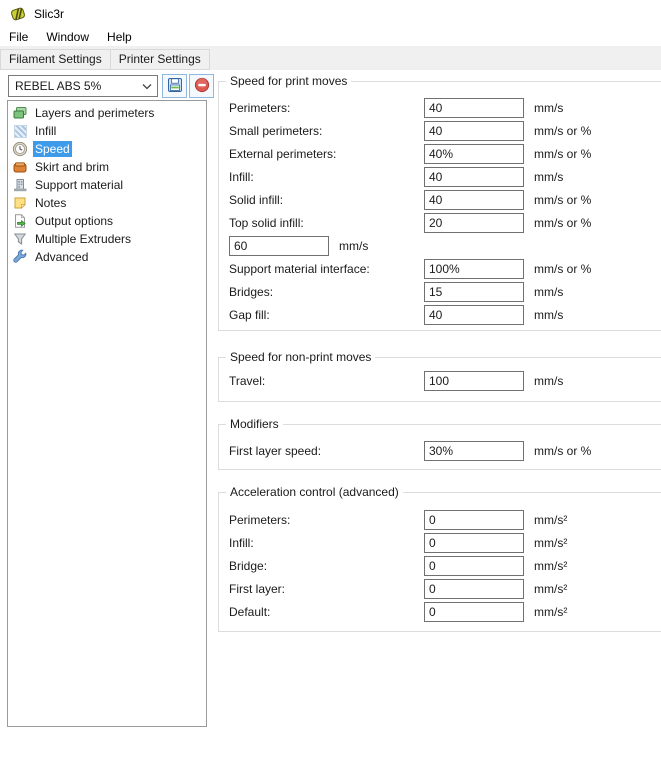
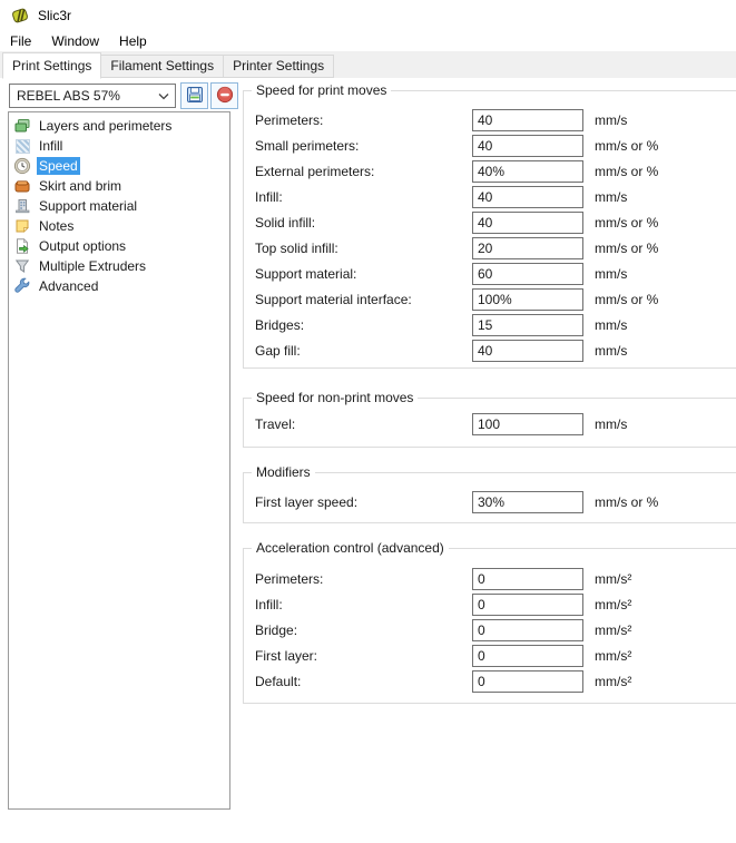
  Slic3r
  File
  Window
  Help
+ Print Settings
  Filament Settings
  Printer Settings
- REBEL ABS 5%
+ REBEL ABS 57%
  Layers and perimeters
  Infill
  Speed
  Skirt and brim
  Support material
  Notes
  Output options
  Multiple Extruders
  Advanced
  Speed for print moves
  Perimeters:
  40
  mm/s
  Small perimeters:
  40
  mm/s or %
  External perimeters:
  40%
  mm/s or %
  Infill:
  40
  mm/s
  Solid infill:
  40
  mm/s or %
  Top solid infill:
  20
  mm/s or %
+ Support material:
  60
  mm/s
  Support material interface:
  100%
  mm/s or %
  Bridges:
  15
  mm/s
  Gap fill:
  40
  mm/s
  Speed for non-print moves
  Travel:
  100
  mm/s
  Modifiers
  First layer speed:
  30%
  mm/s or %
  Acceleration control (advanced)
  Perimeters:
  0
  mm/s²
  Infill:
  0
  mm/s²
  Bridge:
  0
  mm/s²
  First layer:
  0
  mm/s²
  Default:
  0
  mm/s²
